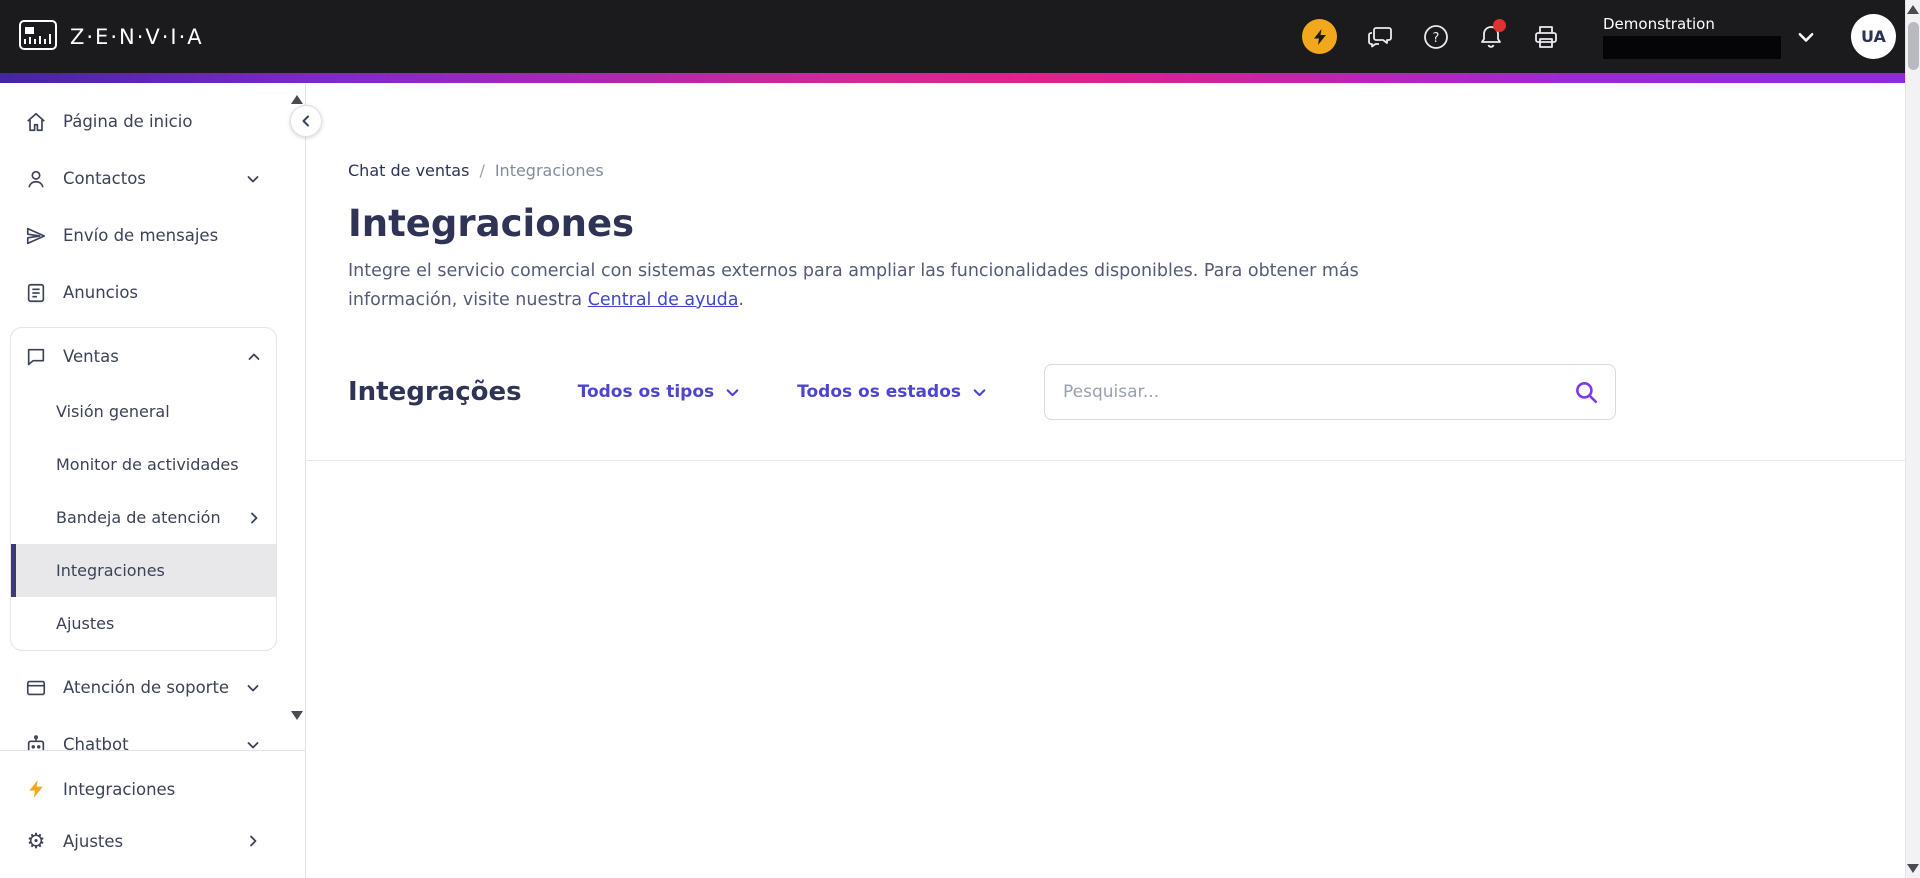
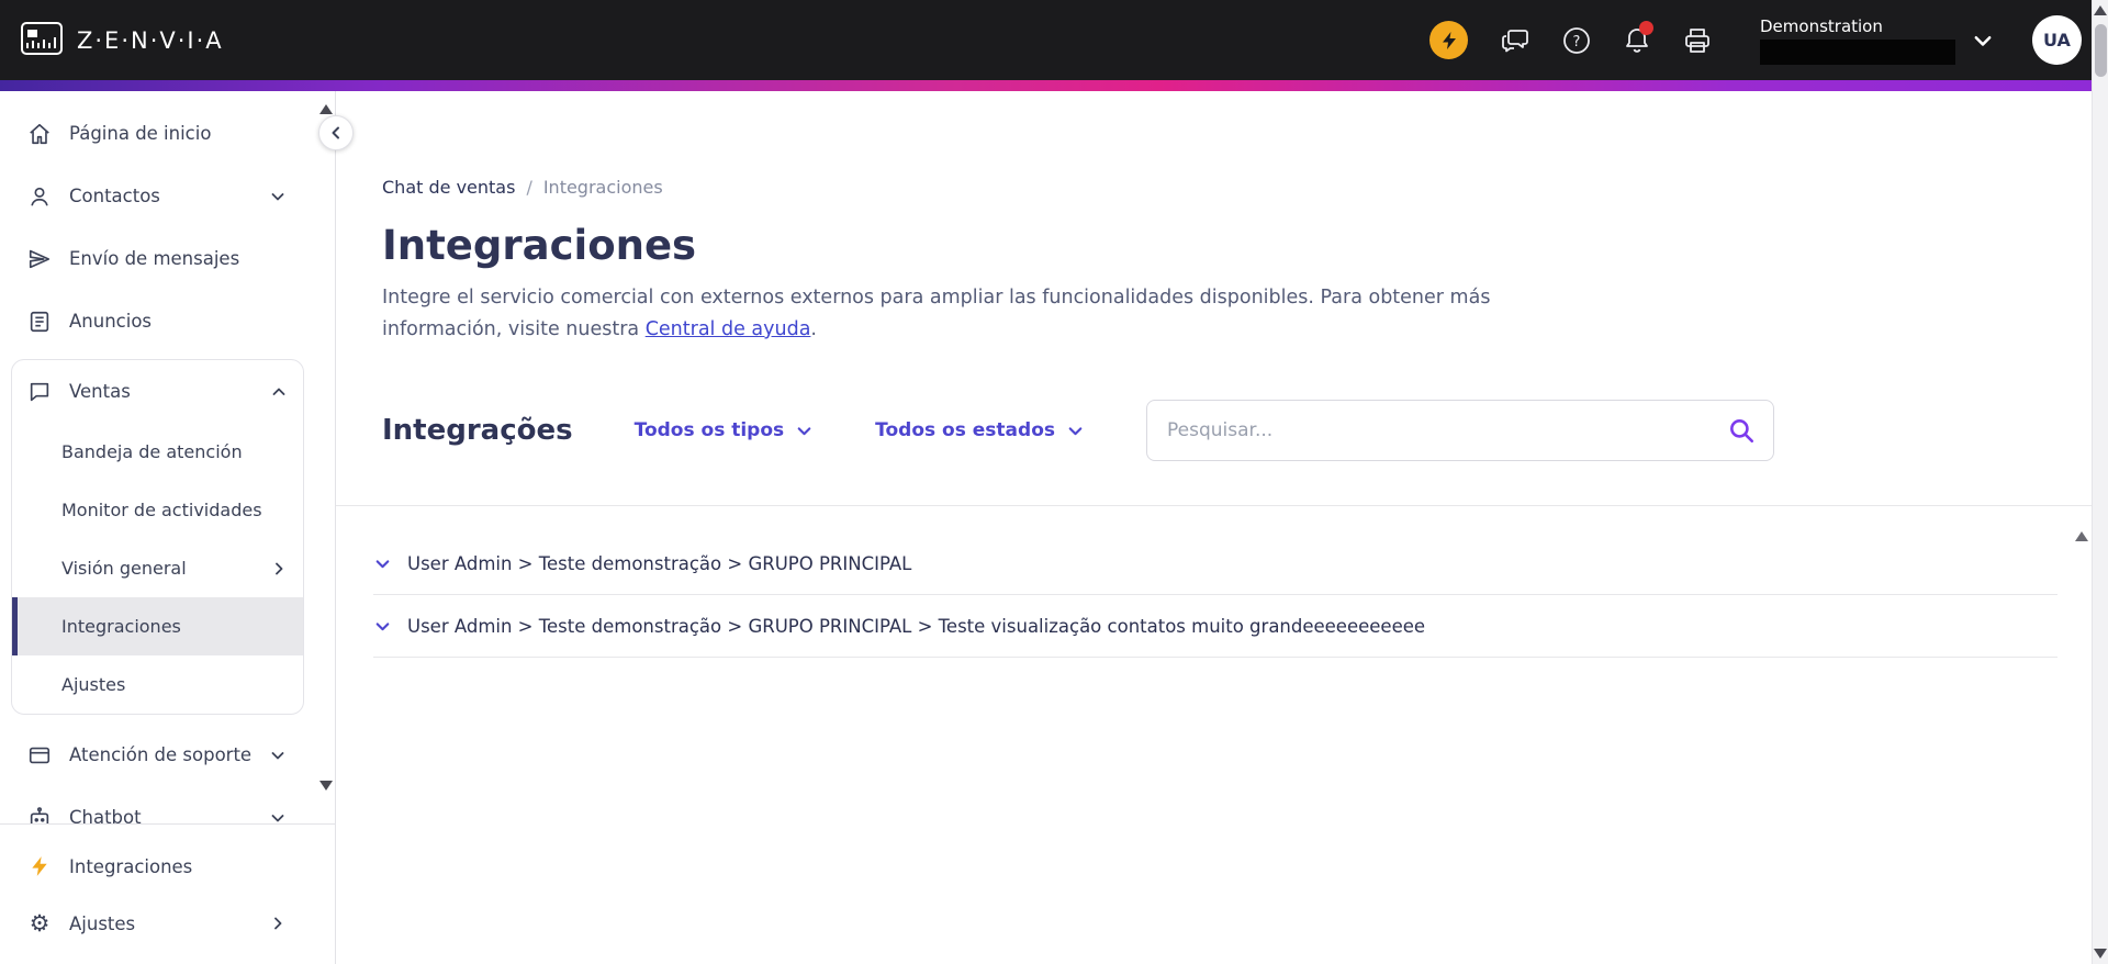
  Z·E·N·V·I·A
  ?
  Demonstration
  UA
  Página de inicio
  Contactos
  Envío de mensajes
  Anuncios
  Ventas
- Visión general
+ Bandeja de atención
  Monitor de actividades
- Bandeja de atención
+ Visión general
  Integraciones
  Ajustes
  Atención de soporte
  Chatbot
  Integraciones
  ⚙
  Ajustes
  Chat de ventas
  /
  Integraciones
  Integraciones
- Integre el servicio comercial con sistemas externos para ampliar las funcionalidades disponibles. Para obtener más información, visite nuestra Central de ayuda.
+ Integre el servicio comercial con externos externos para ampliar las funcionalidades disponibles. Para obtener más información, visite nuestra Central de ayuda.
  Integrações
  Todos os tipos
  Todos os estados
  Pesquisar...
+ User Admin > Teste demonstração > GRUPO PRINCIPAL
+ User Admin > Teste demonstração > GRUPO PRINCIPAL > Teste visualização contatos muito grandeeeeeeeeeee
